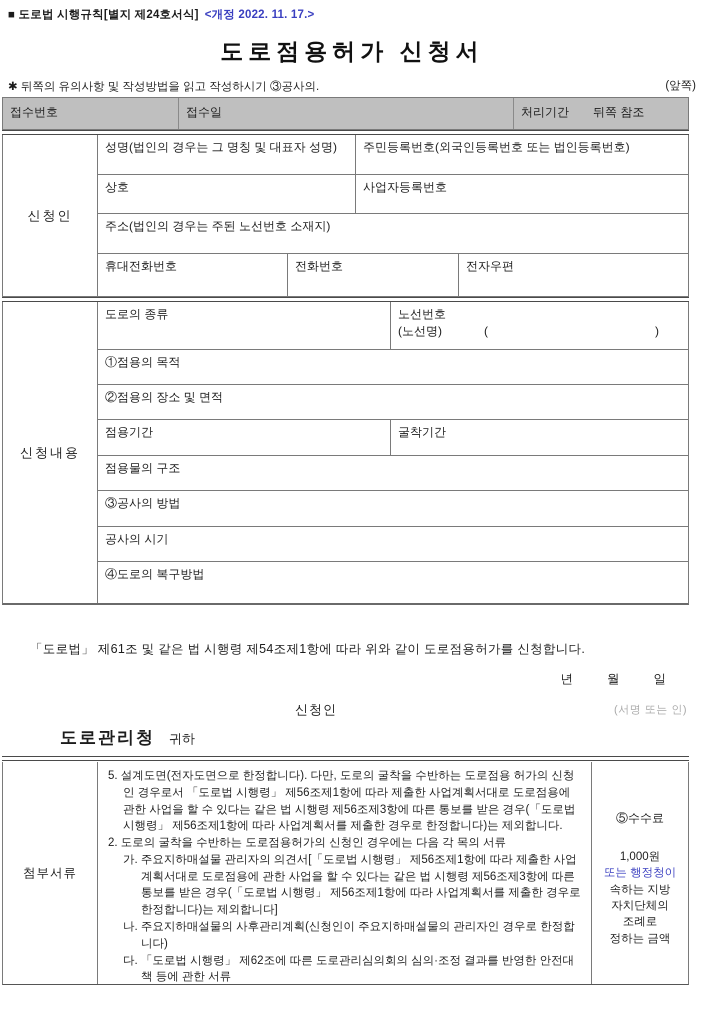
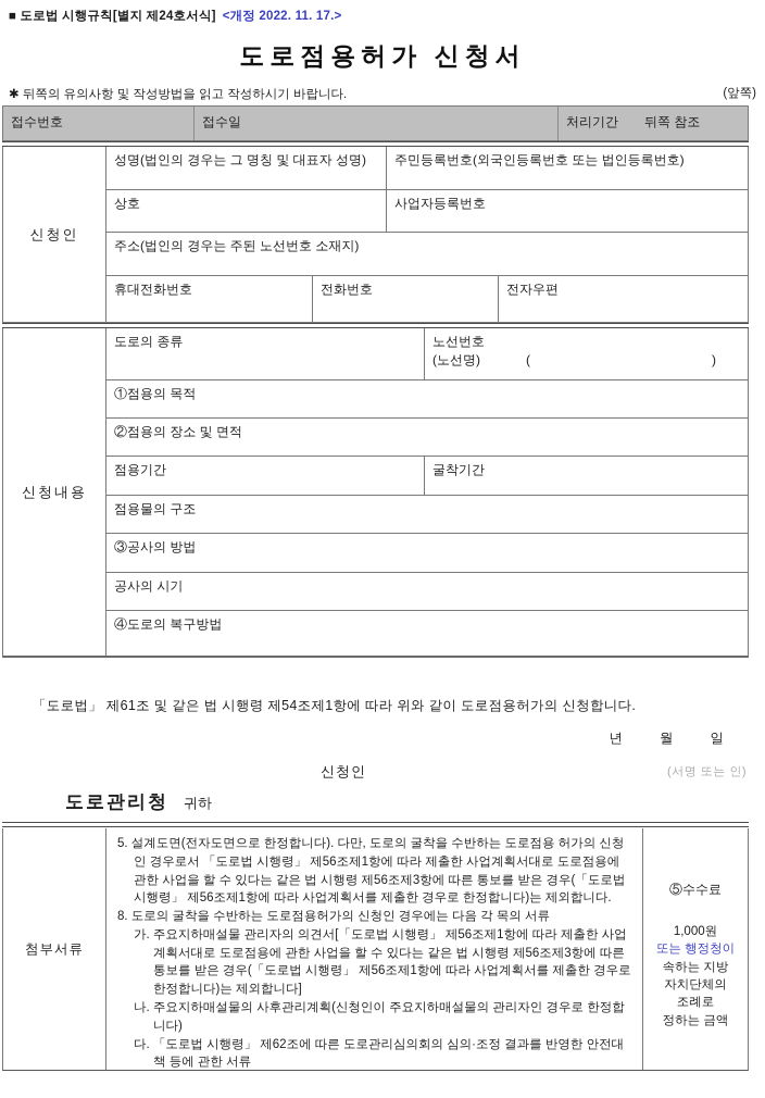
  ■ 도로법 시행규칙[별지 제24호서식] <개정 2022. 11. 17.>
  도로점용허가 신청서
- ✱ 뒤쪽의 유의사항 및 작성방법을 읽고 작성하시기 ③공사의.
+ ✱ 뒤쪽의 유의사항 및 작성방법을 읽고 작성하시기 바랍니다.
  (앞쪽)
  접수번호
  접수일
  처리기간
  뒤쪽 참조
  신청인
  성명(법인의 경우는 그 명칭 및 대표자 성명)
  주민등록번호(외국인등록번호 또는 법인등록번호)
  상호
  사업자등록번호
  주소(법인의 경우는 주된 노선번호 소재지)
  휴대전화번호
  전화번호
  전자우편
  신청내용
  도로의 종류
  노선번호
  (노선명)
  (
  )
  ①점용의 목적
  ②점용의 장소 및 면적
  점용기간
  굴착기간
  점용물의 구조
  ③공사의 방법
  공사의 시기
  ④도로의 복구방법
- 「도로법」 제61조 및 같은 법 시행령 제54조제1항에 따라 위와 같이 도로점용허가를 신청합니다.
+ 「도로법」 제61조 및 같은 법 시행령 제54조제1항에 따라 위와 같이 도로점용허가의 신청합니다.
  년
  월
  일
  신청인
  (서명 또는 인)
  도로관리청 귀하
  첨부서류
  5. 설계도면(전자도면으로 한정합니다). 다만, 도로의 굴착을 수반하는 도로점용 허가의 신청인 경우로서 「도로법 시행령」 제56조제1항에 따라 제출한 사업계획서대로 도로점용에 관한 사업을 할 수 있다는 같은 법 시행령 제56조제3항에 따른 통보를 받은 경우(「도로법 시행령」 제56조제1항에 따라 사업계획서를 제출한 경우로 한정합니다)는 제외합니다.
- 2. 도로의 굴착을 수반하는 도로점용허가의 신청인 경우에는 다음 각 목의 서류
+ 8. 도로의 굴착을 수반하는 도로점용허가의 신청인 경우에는 다음 각 목의 서류
  가. 주요지하매설물 관리자의 의견서[「도로법 시행령」 제56조제1항에 따라 제출한 사업계획서대로 도로점용에 관한 사업을 할 수 있다는 같은 법 시행령 제56조제3항에 따른 통보를 받은 경우(「도로법 시행령」 제56조제1항에 따라 사업계획서를 제출한 경우로 한정합니다)는 제외합니다]
  나. 주요지하매설물의 사후관리계획(신청인이 주요지하매설물의 관리자인 경우로 한정합니다)
  다. 「도로법 시행령」 제62조에 따른 도로관리심의회의 심의·조정 결과를 반영한 안전대책 등에 관한 서류
  ⑤수수료
  1,000원
  또는 행정청이
  속하는 지방
  자치단체의
  조례로
  정하는 금액
